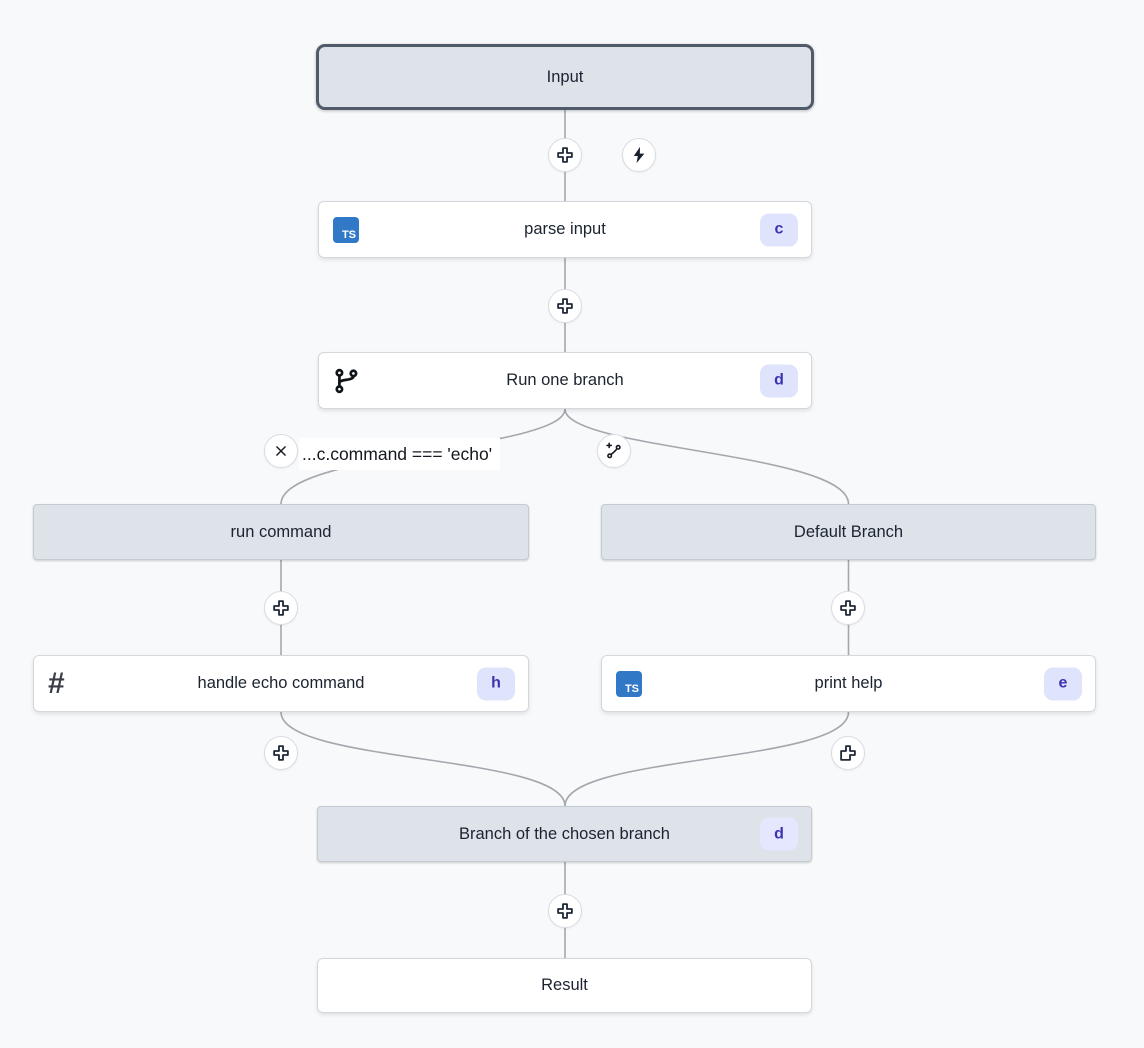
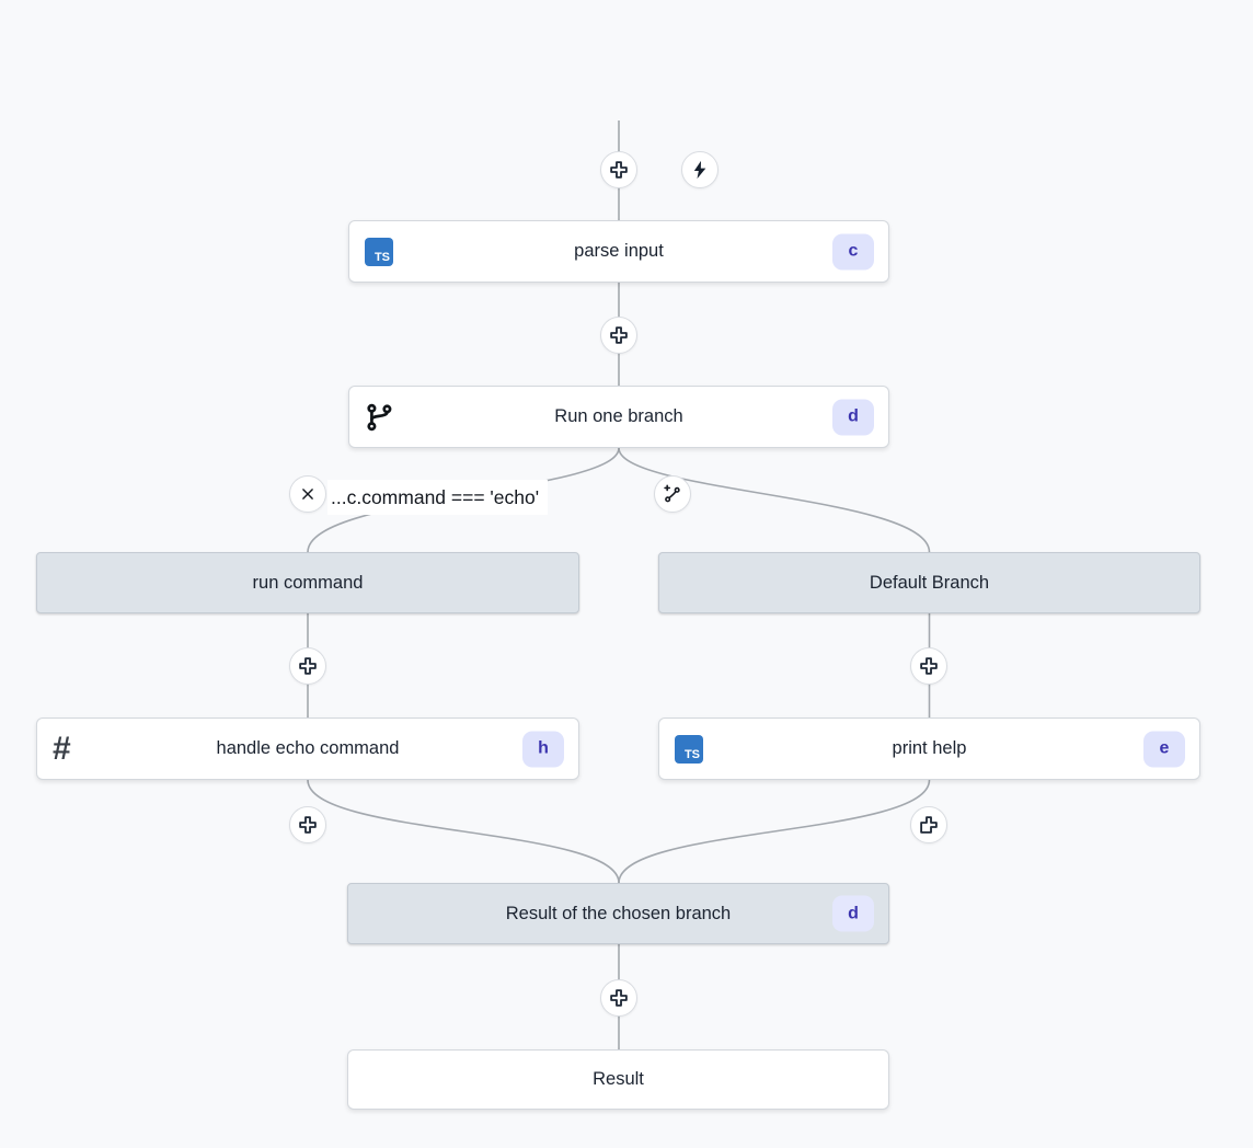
- Input
  TS
  parse input
  c
  Run one branch
  d
  ...c.command === 'echo'
  run command
  Default Branch
  #
  handle echo command
  h
  TS
  print help
  e
- Branch of the chosen branch
+ Result of the chosen branch
  d
  Result
